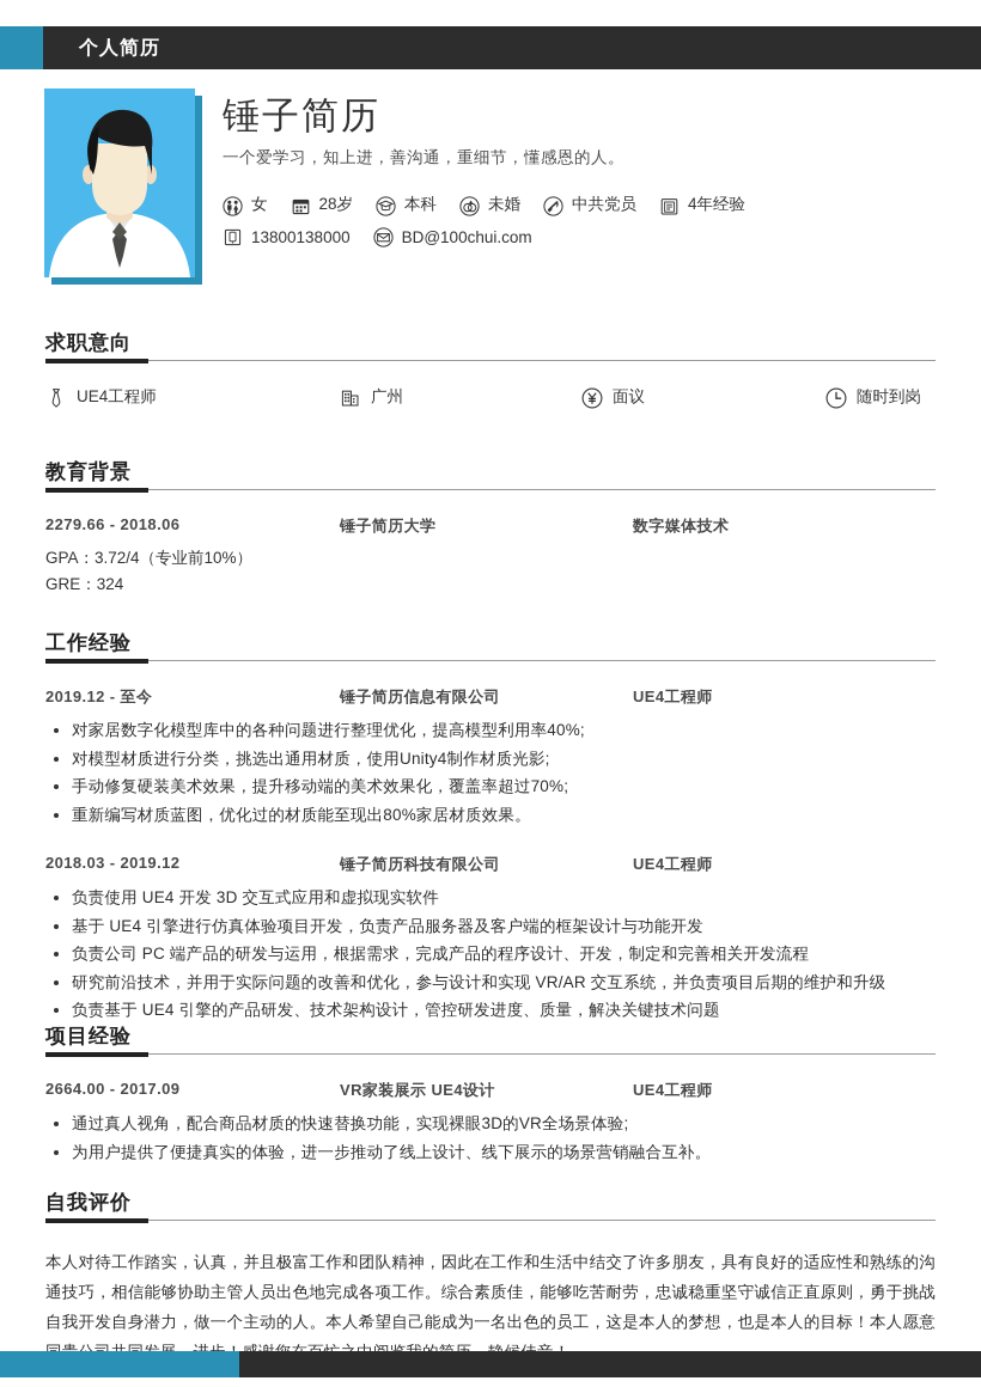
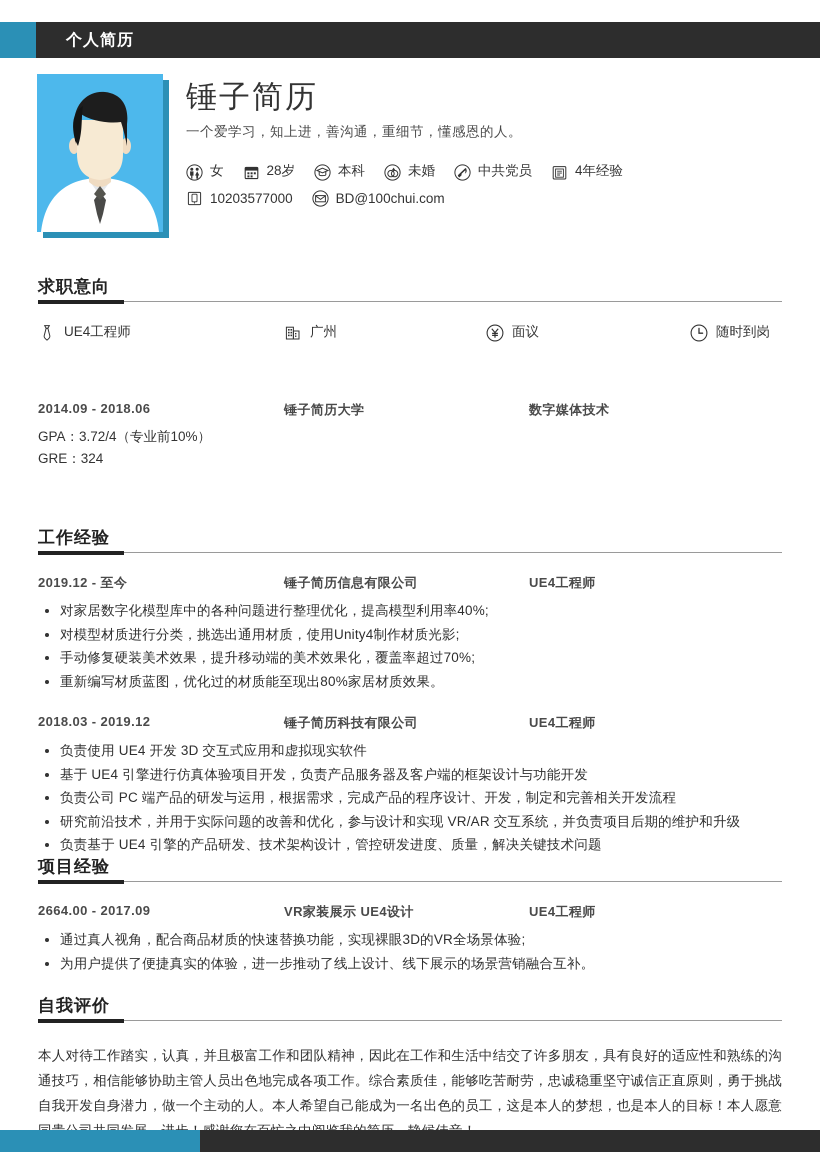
  个人简历
  锤子简历
  一个爱学习，知上进，善沟通，重细节，懂感恩的人。
  女
  28岁
  本科
  未婚
  中共党员
  4年经验
- 13800138000
+ 10203577000
  BD@100chui.com
  求职意向
  UE4工程师
  广州
  面议
  随时到岗
- 教育背景
- 2279.66 - 2018.06
+ 2014.09 - 2018.06
  锤子简历大学
  数字媒体技术
  GPA：3.72/4（专业前10%）
  GRE：324
  工作经验
  2019.12 - 至今
  锤子简历信息有限公司
  UE4工程师
  对家居数字化模型库中的各种问题进行整理优化，提高模型利用率40%;
  对模型材质进行分类，挑选出通用材质，使用Unity4制作材质光影;
  手动修复硬装美术效果，提升移动端的美术效果化，覆盖率超过70%;
  重新编写材质蓝图，优化过的材质能至现出80%家居材质效果。
  2018.03 - 2019.12
  锤子简历科技有限公司
  UE4工程师
  负责使用 UE4 开发 3D 交互式应用和虚拟现实软件
  基于 UE4 引擎进行仿真体验项目开发，负责产品服务器及客户端的框架设计与功能开发
  负责公司 PC 端产品的研发与运用，根据需求，完成产品的程序设计、开发，制定和完善相关开发流程
  研究前沿技术，并用于实际问题的改善和优化，参与设计和实现 VR/AR 交互系统，并负责项目后期的维护和升级
  负责基于 UE4 引擎的产品研发、技术架构设计，管控研发进度、质量，解决关键技术问题
  项目经验
  2664.00 - 2017.09
  VR家装展示 UE4设计
  UE4工程师
  通过真人视角，配合商品材质的快速替换功能，实现裸眼3D的VR全场景体验;
  为用户提供了便捷真实的体验，进一步推动了线上设计、线下展示的场景营销融合互补。
  自我评价
  本人对待工作踏实，认真，并且极富工作和团队精神，因此在工作和生活中结交了许多朋友，具有良好的适应性和熟练的沟通技巧，相信能够协助主管人员出色地完成各项工作。综合素质佳，能够吃苦耐劳，忠诚稳重坚守诚信正直原则，勇于挑战自我开发自身潜力，做一个主动的人。本人希望自己能成为一名出色的员工，这是本人的梦想，也是本人的目标！本人愿意
